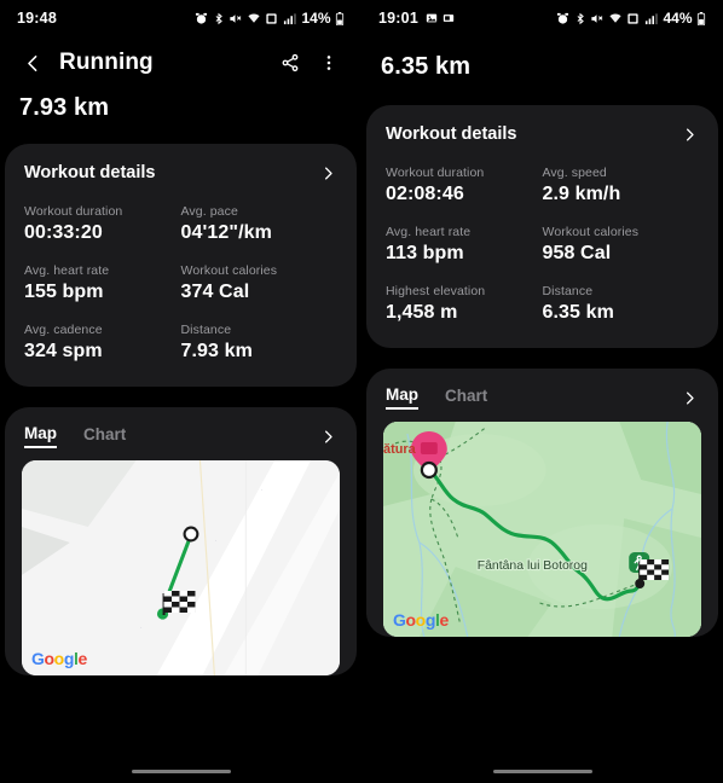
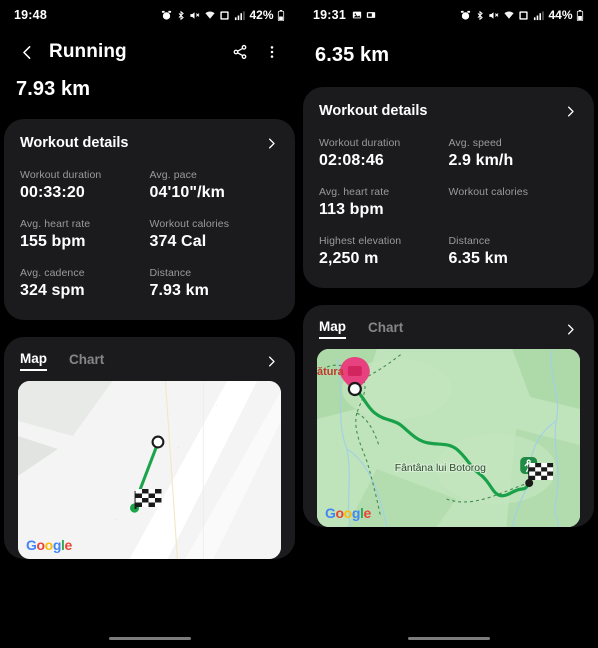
  19:48
- 14%
+ 42%
  Running
  7.93 km
  Workout details
  Workout duration
  00:33:20
  Avg. pace
- 04'12"/km
+ 04'10"/km
  Avg. heart rate
  155 bpm
  Workout calories
  374 Cal
  Avg. cadence
  324 spm
  Distance
  7.93 km
  Map
  Chart
  Google
- 19:01
+ 19:31
  44%
  6.35 km
  Workout details
  Workout duration
  02:08:46
  Avg. speed
  2.9 km/h
  Avg. heart rate
  113 bpm
  Workout calories
- 958 Cal
  Highest elevation
- 1,458 m
+ 2,250 m
  Distance
  6.35 km
  Map
  Chart
  ătura
  Fântâna lui Botorog
  Google
